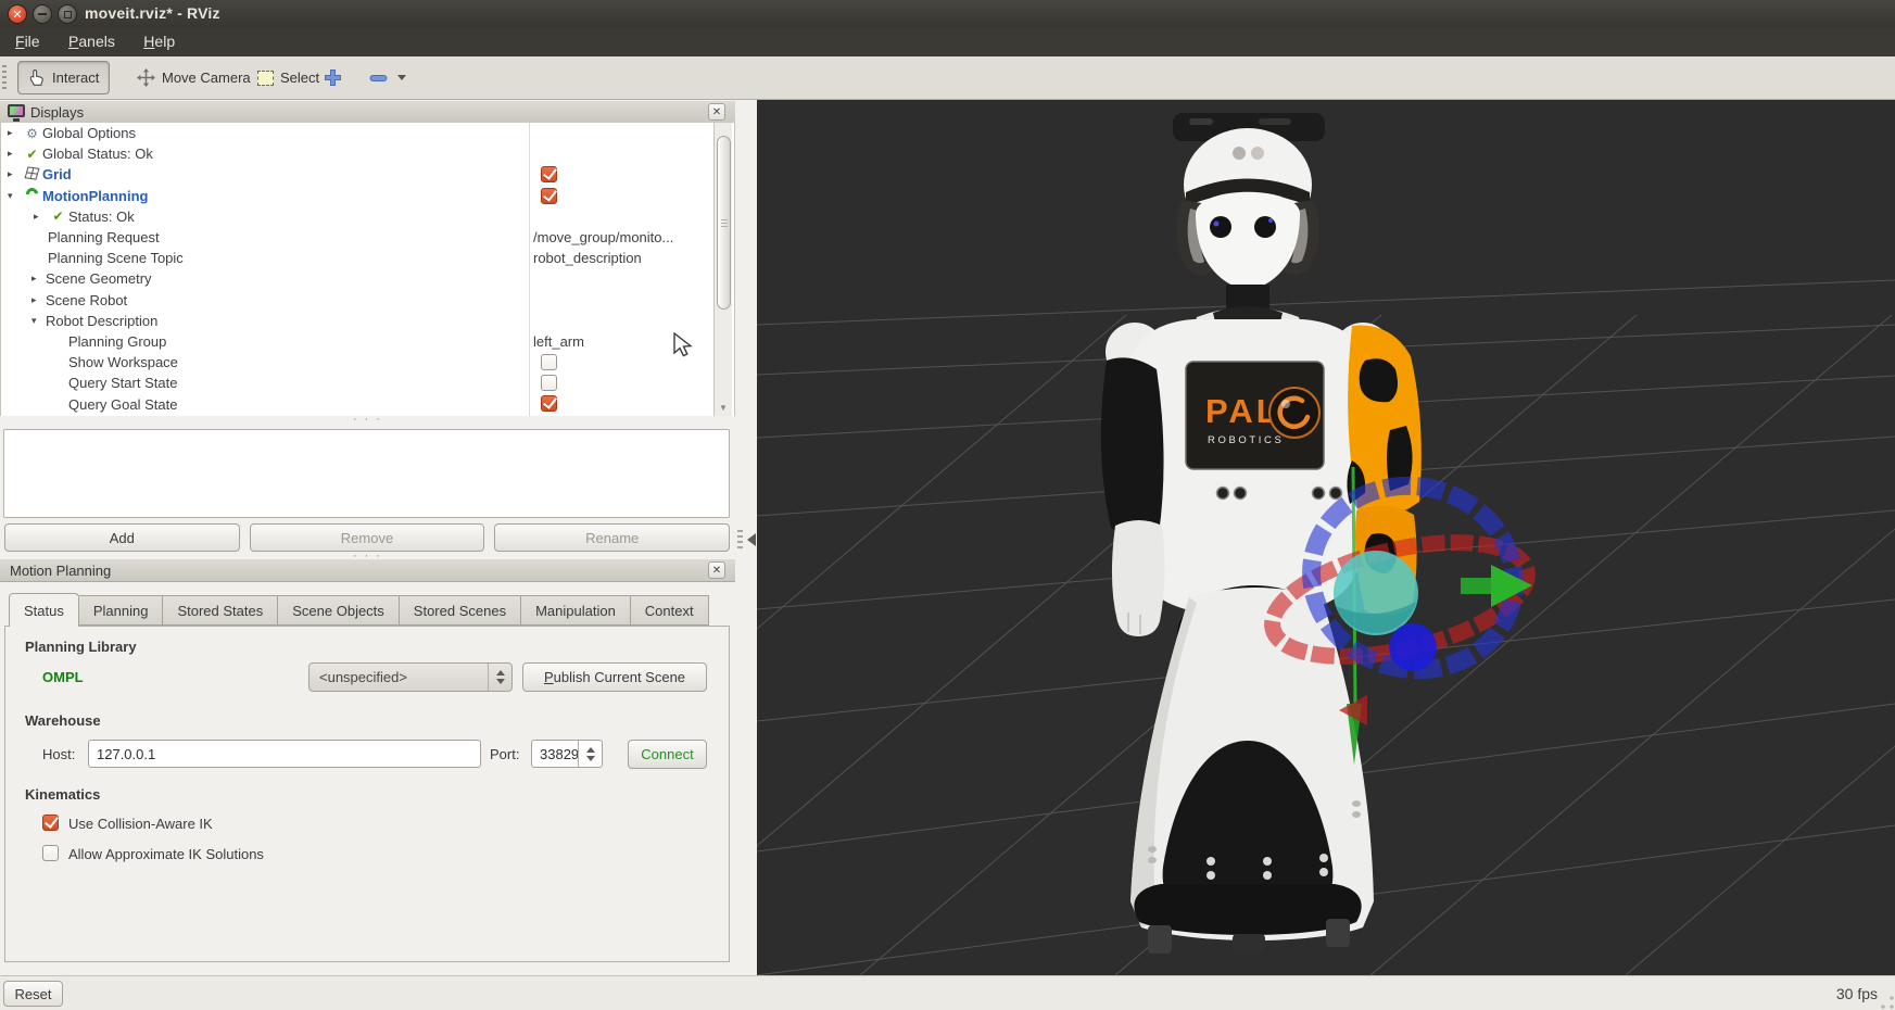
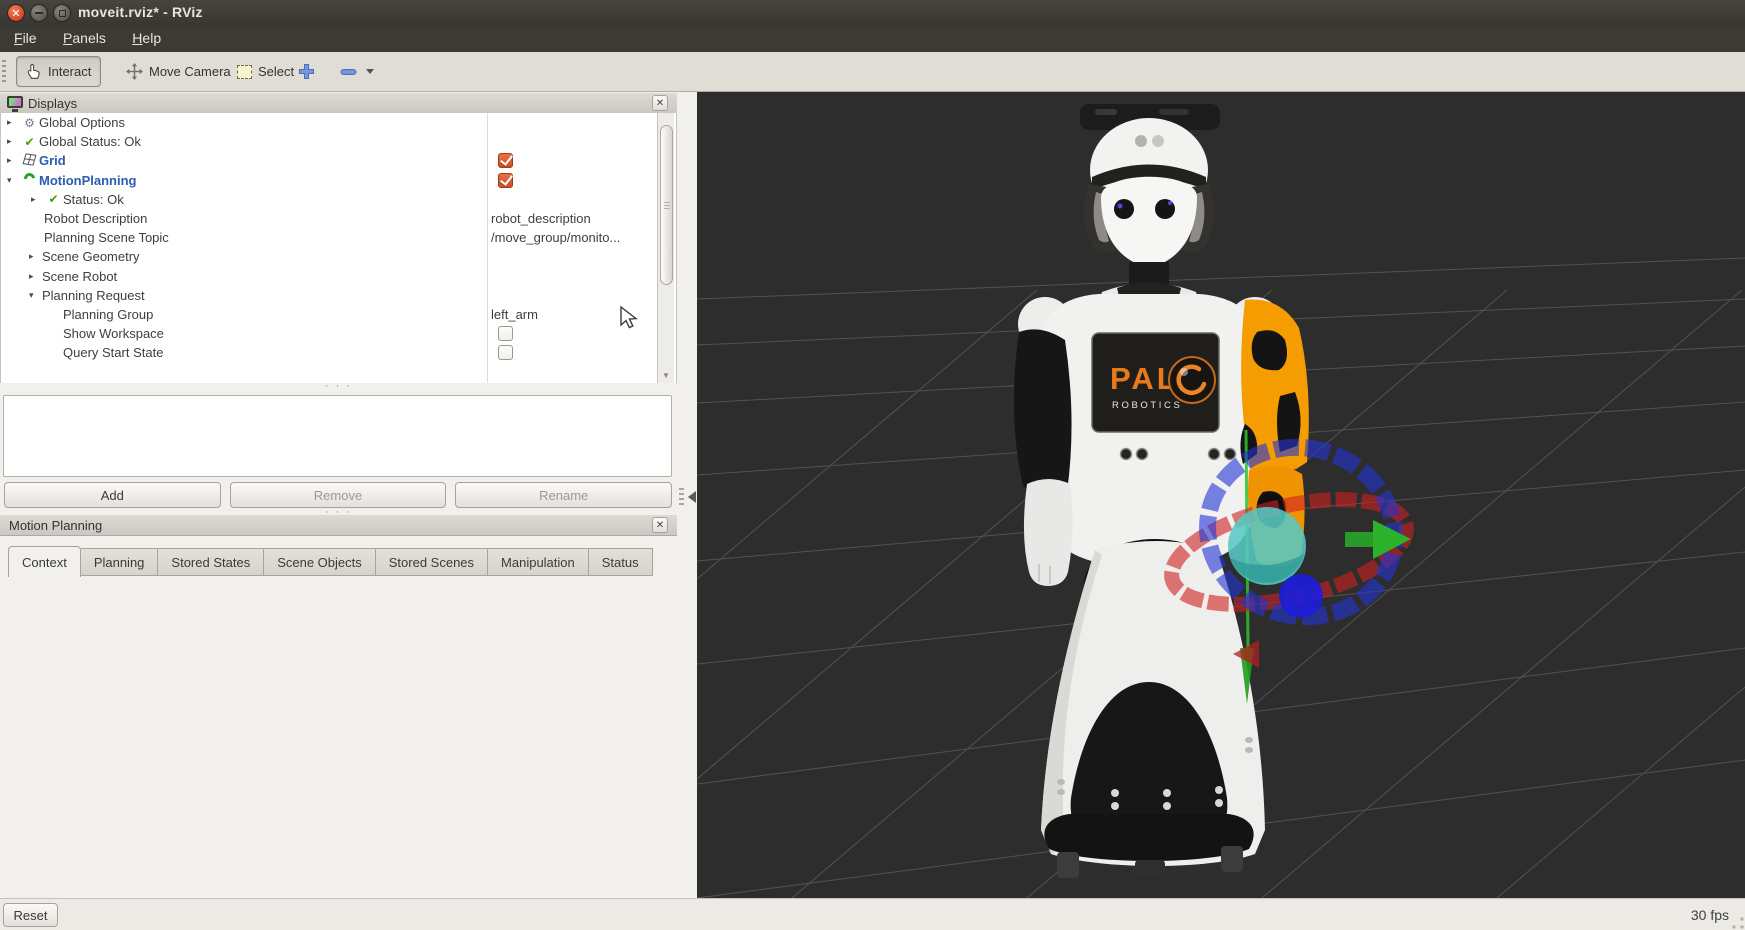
  ✕
  moveit.rviz* - RViz
  File Panels Help
  Interact
  Move Camera
  Select
  Displays
  ✕
  ▸
  ⚙
  Global Options
  ▸
  ✔
  Global Status: Ok
  ▸
  Grid
  ▾
  MotionPlanning
  ▸
  ✔
  Status: Ok
- Planning Request
+ Robot Description
- /move_group/monito...
+ robot_description
  Planning Scene Topic
- robot_description
+ /move_group/monito...
  ▸
  Scene Geometry
  ▸
  Scene Robot
  ▾
- Robot Description
+ Planning Request
  Planning Group
  left_arm
  Show Workspace
  Query Start State
- Query Goal State
  ▼
  · · ·
  Add
  Remove
  Rename
  · · ·
  Motion Planning
  ✕
- Status
+ Context
  Planning
  Stored States
  Scene Objects
  Stored Scenes
  Manipulation
- Context
+ Status
- Planning Library
- OMPL
- <unspecified>
- Publish Current Scene
- Warehouse
- Host:
- 127.0.0.1
- Port:
- 33829
- Connect
- Kinematics
- Use Collision-Aware IK
- Allow Approximate IK Solutions
  PAL
  ROBOTICS
  Reset
  30 fps
